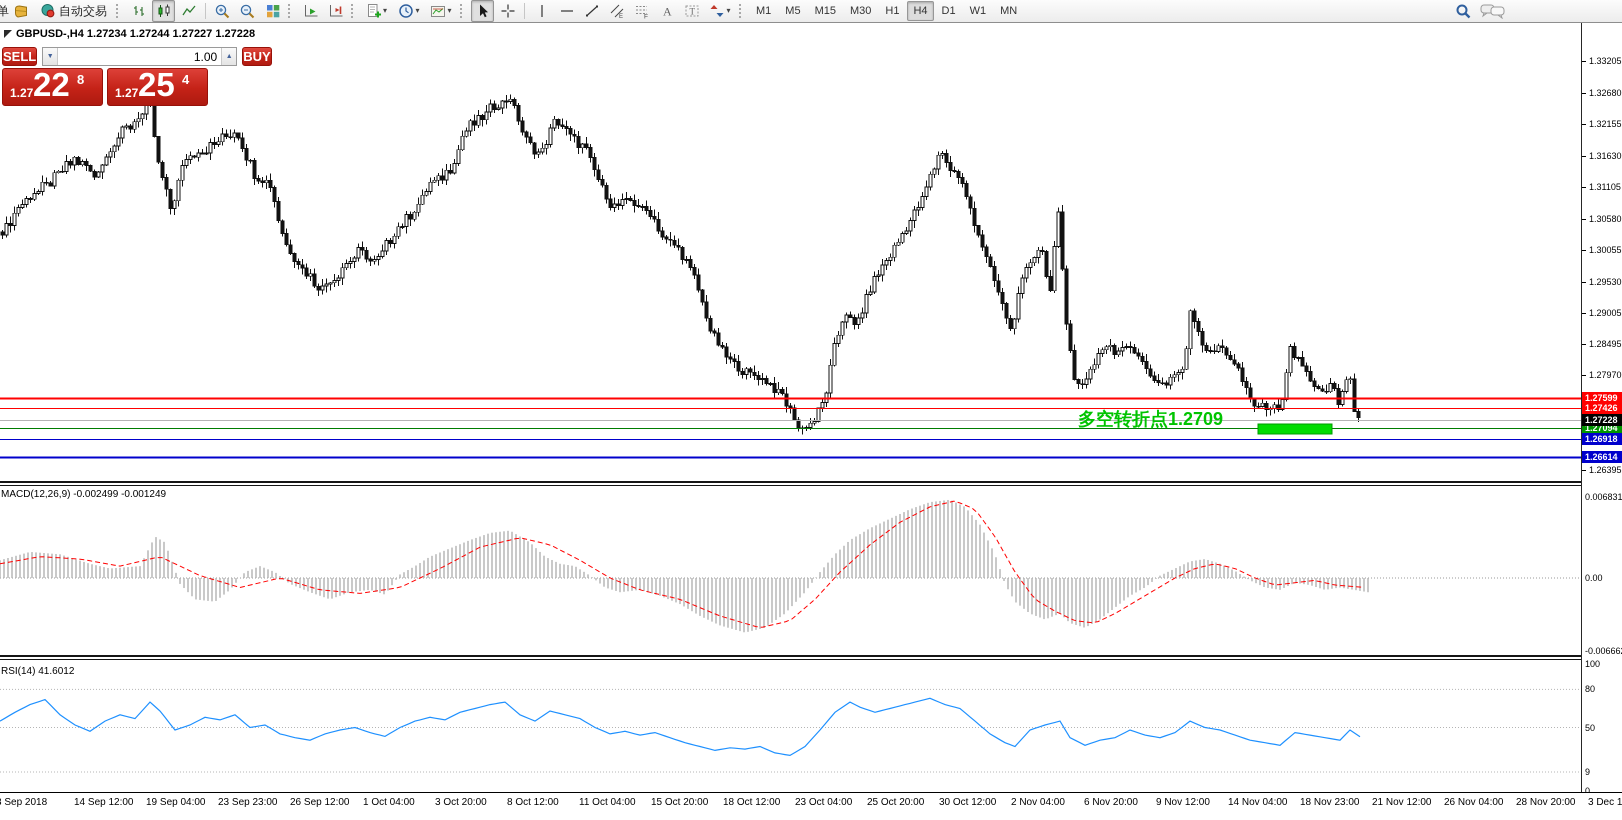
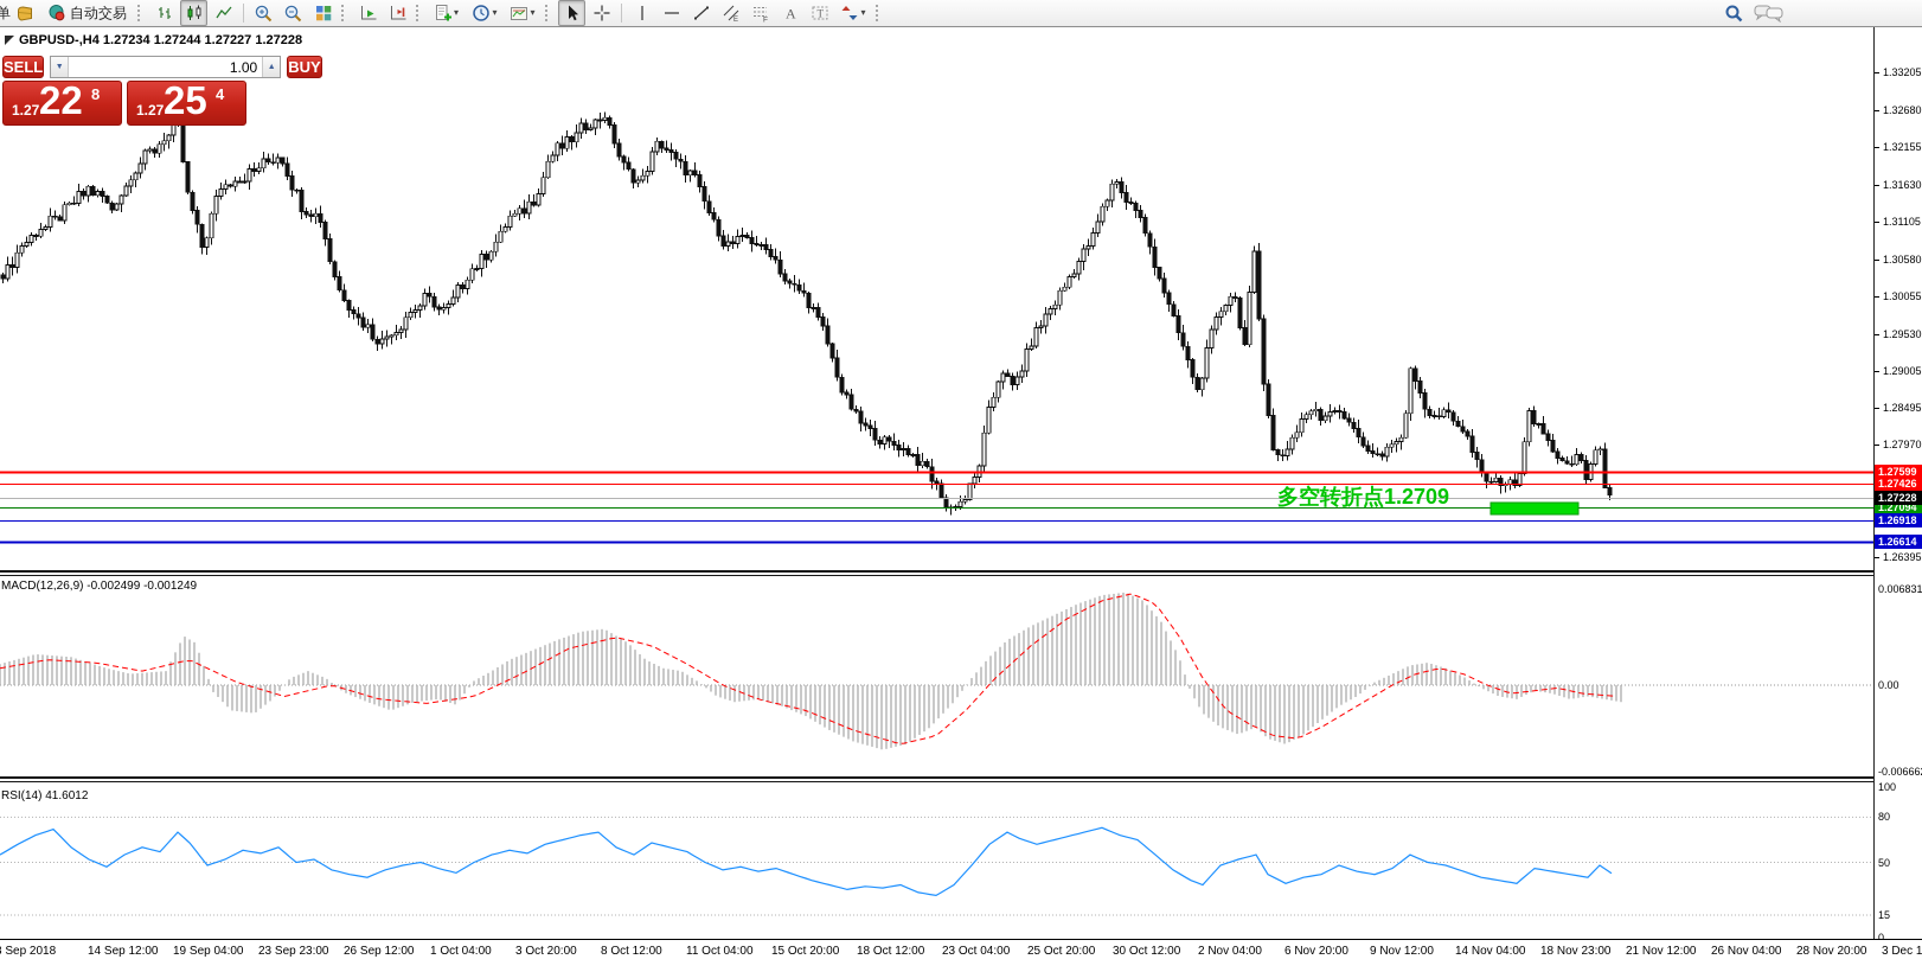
  单
  自动交易
  ▾
  ▾
  ▾
  A
  T
  ▾
- M1 M5 M15 M30 H1 H4 D1 W1 MN
  GBPUSD-,H4 1.27234 1.27244 1.27227 1.27228
  SELL
  1.00
  BUY
  1.27
  22
  8
  1.27
  25
  4
  多空转折点1.2709
  MACD(12,26,9) -0.002499 -0.001249
  RSI(14) 41.6012
  0.006831
  0.00
  -0.00666
  1.33205
  1.32680
  1.32155
  1.31630
  1.31105
  1.30580
  1.30055
  1.29530
  1.29005
  1.28495
  1.27970
  1.26395
  1.27599
  1.27426
  1.27094
  1.26918
  1.26614
  1.27228
  100
  80
  50
- 9
+ 15
  0
  Sep 2018
  14 Sep 12:00
  19 Sep 04:00
  23 Sep 23:00
  26 Sep 12:00
  1 Oct 04:00
  3 Oct 20:00
  8 Oct 12:00
  11 Oct 04:00
  15 Oct 20:00
  18 Oct 12:00
  23 Oct 04:00
  25 Oct 20:00
  30 Oct 12:00
  2 Nov 04:00
  6 Nov 20:00
  9 Nov 12:00
  14 Nov 04:00
  18 Nov 23:00
  21 Nov 12:00
  26 Nov 04:00
  28 Nov 20:00
